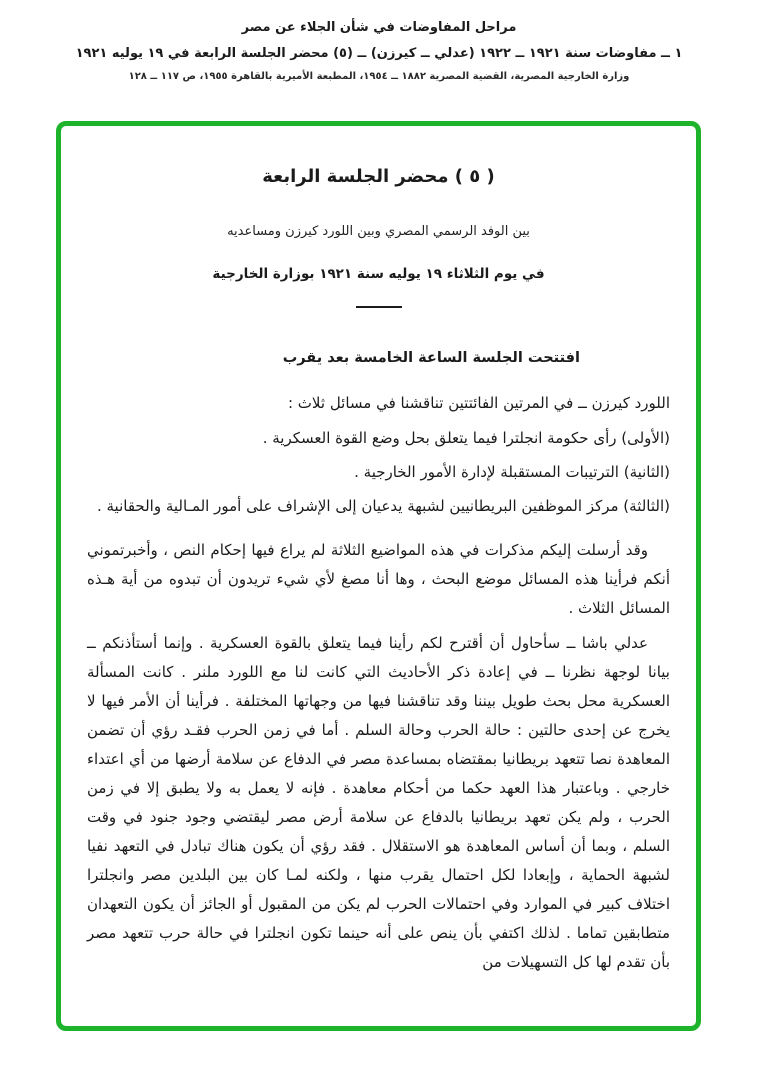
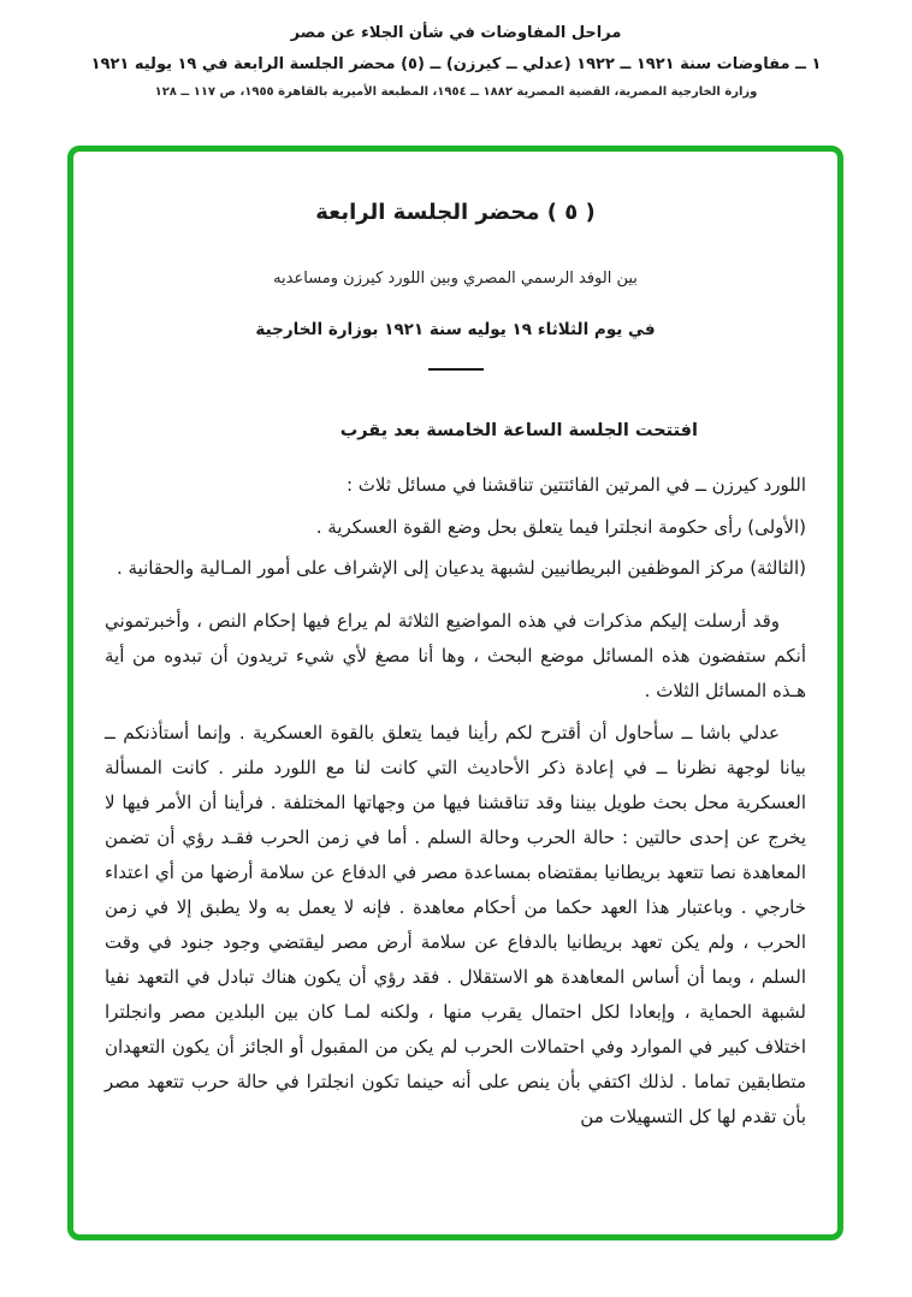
  مراحل المفاوضات في شأن الجلاء عن مصر
  ١ ــ مفاوضات سنة ١٩٢١ ــ ١٩٢٢ (عدلي ــ كيرزن) ــ (٥) محضر الجلسة الرابعة في ١٩ يوليه ١٩٢١
  وزارة الخارجية المصرية، القضية المصرية ١٨٨٢ ــ ١٩٥٤، المطبعة الأميرية بالقاهرة ١٩٥٥، ص ١١٧ ــ ١٢٨
  ( ٥ ) محضر الجلسة الرابعة
  بين الوفد الرسمي المصري وبين اللورد كيرزن ومساعديه
  في يوم الثلاثاء ١٩ يوليه سنة ١٩٢١ بوزارة الخارجية
  افتتحت الجلسة الساعة الخامسة بعد يقرب
  اللورد كيرزن ــ في المرتين الفائتتين تناقشنا في مسائل ثلاث :
  (الأولى) رأى حكومة انجلترا فيما يتعلق بحل وضع القوة العسكرية .
- (الثانية) الترتيبات المستقبلة لإدارة الأمور الخارجية .
  (الثالثة) مركز الموظفين البريطانيين لشبهة يدعيان إلى الإشراف على أمور المـالية والحقانية .
- وقد أرسلت إليكم مذكرات في هذه المواضيع الثلاثة لم يراع فيها إحكام النص ، وأخبرتموني أنكم فرأينا هذه المسائل موضع البحث ، وها أنا مصغ لأي شيء تريدون أن تبدوه من أية هـذه المسائل الثلاث .
+ وقد أرسلت إليكم مذكرات في هذه المواضيع الثلاثة لم يراع فيها إحكام النص ، وأخبرتموني أنكم ستفضون هذه المسائل موضع البحث ، وها أنا مصغ لأي شيء تريدون أن تبدوه من أية هـذه المسائل الثلاث .
  عدلي باشا ــ سأحاول أن أقترح لكم رأينا فيما يتعلق بالقوة العسكرية . وإنما أستأذنكم ــ بيانا لوجهة نظرنا ــ في إعادة ذكر الأحاديث التي كانت لنا مع اللورد ملنر . كانت المسألة العسكرية محل بحث طويل بيننا وقد تناقشنا فيها من وجهاتها المختلفة . فرأينا أن الأمر فيها لا يخرج عن إحدى حالتين : حالة الحرب وحالة السلم . أما في زمن الحرب فقـد رؤي أن تضمن المعاهدة نصا تتعهد بريطانيا بمقتضاه بمساعدة مصر في الدفاع عن سلامة أرضها من أي اعتداء خارجي . وباعتبار هذا العهد حكما من أحكام معاهدة . فإنه لا يعمل به ولا يطبق إلا في زمن الحرب ، ولم يكن تعهد بريطانيا بالدفاع عن سلامة أرض مصر ليقتضي وجود جنود في وقت السلم ، وبما أن أساس المعاهدة هو الاستقلال . فقد رؤي أن يكون هناك تبادل في التعهد نفيا لشبهة الحماية ، وإبعادا لكل احتمال يقرب منها ، ولكنه لمـا كان بين البلدين مصر وانجلترا اختلاف كبير في الموارد وفي احتمالات الحرب لم يكن من المقبول أو الجائز أن يكون التعهدان متطابقين تماما . لذلك اكتفي بأن ينص على أنه حينما تكون انجلترا في حالة حرب تتعهد مصر بأن تقدم لها كل التسهيلات من
